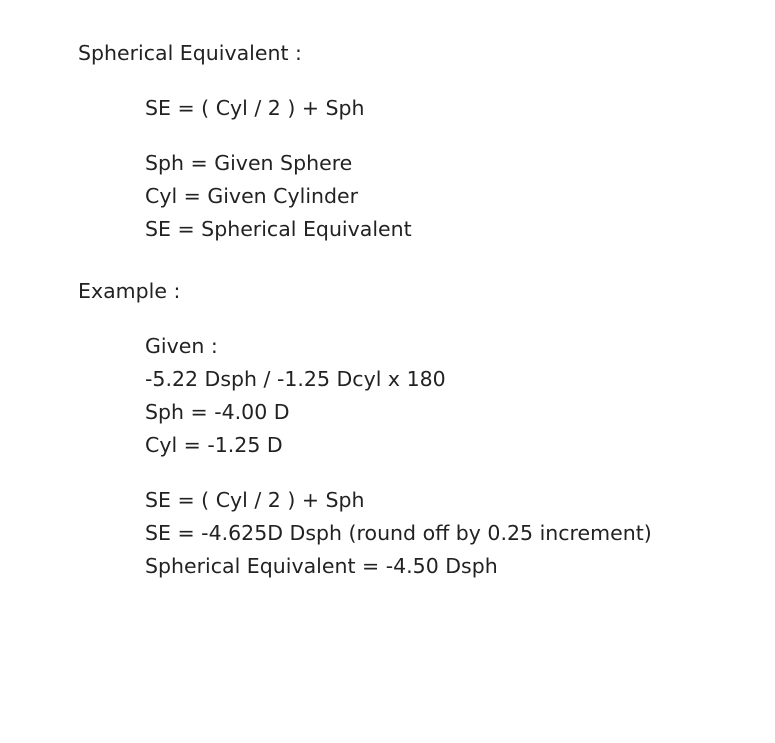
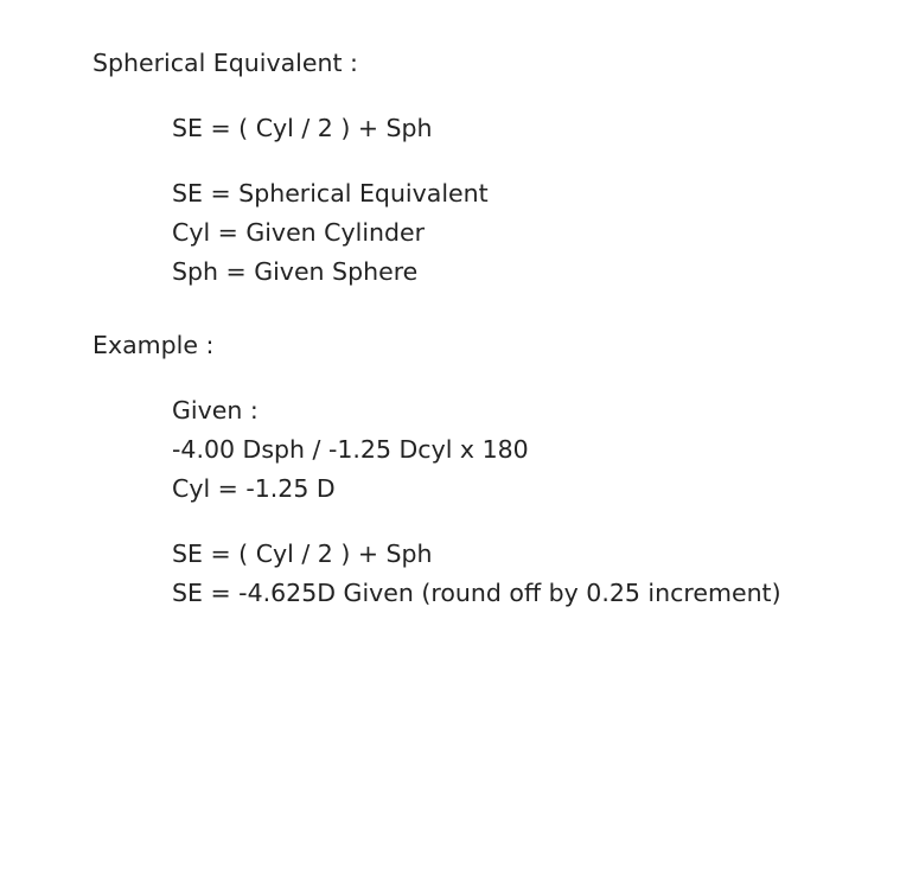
  Spherical Equivalent :
  SE = ( Cyl / 2 ) + Sph
- Sph = Given Sphere
+ SE = Spherical Equivalent
  Cyl = Given Cylinder
- SE = Spherical Equivalent
+ Sph = Given Sphere
  Example :
  Given :
- -5.22 Dsph / -1.25 Dcyl x 180
+ -4.00 Dsph / -1.25 Dcyl x 180
- Sph = -4.00 D
  Cyl = -1.25 D
  SE = ( Cyl / 2 ) + Sph
- SE = -4.625D Dsph (round off by 0.25 increment)
+ SE = -4.625D Given (round off by 0.25 increment)
- Spherical Equivalent = -4.50 Dsph
